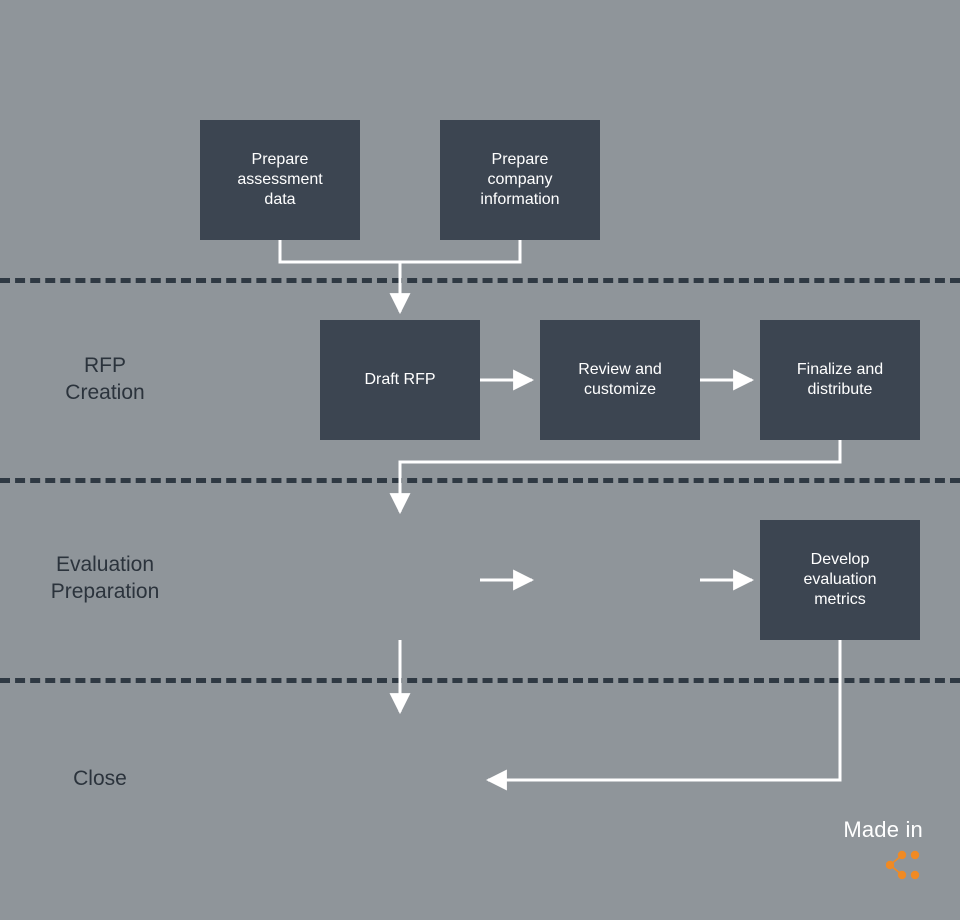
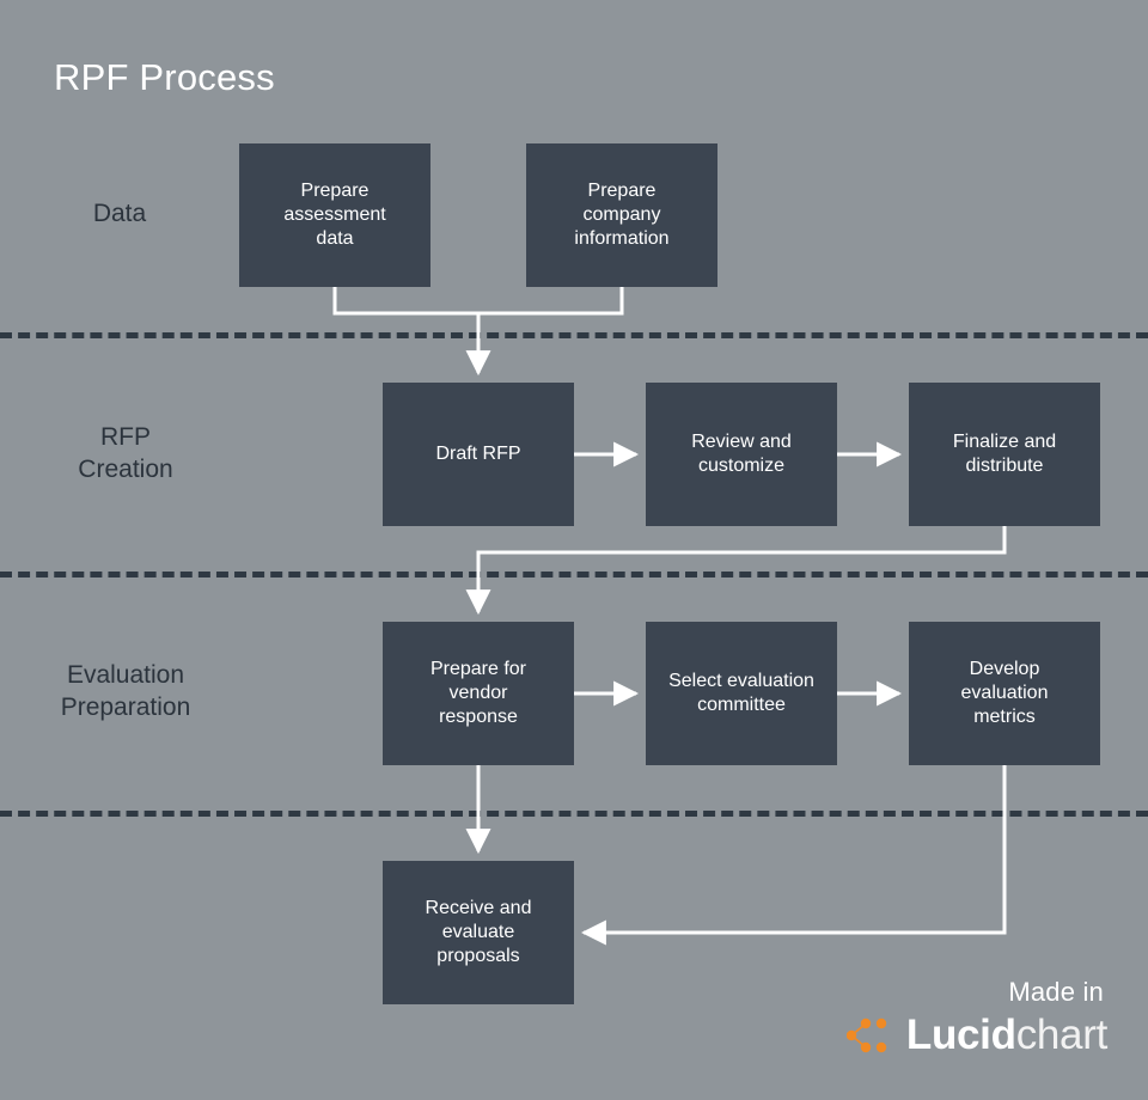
+ RPF Process
+ Data
  RFP
  Creation
  Evaluation
  Preparation
- Close
  Prepare
  assessment
  data
  Prepare
  company
  information
  Draft RFP
  Review and
  customize
  Finalize and
  distribute
+ Prepare for
+ vendor
+ response
+ Select evaluation
+ committee
  Develop
  evaluation
  metrics
+ Receive and
+ evaluate
+ proposals
  Made in
+ Lucidchart
